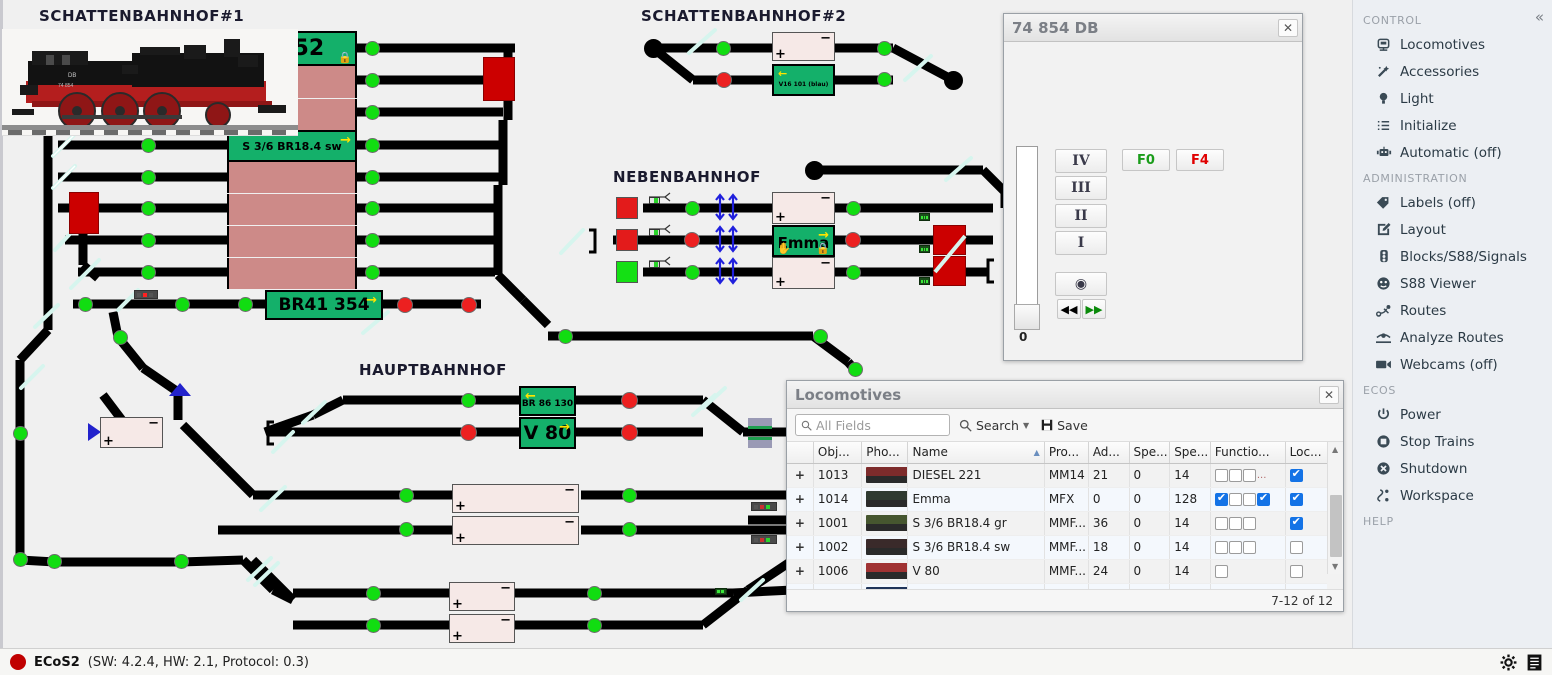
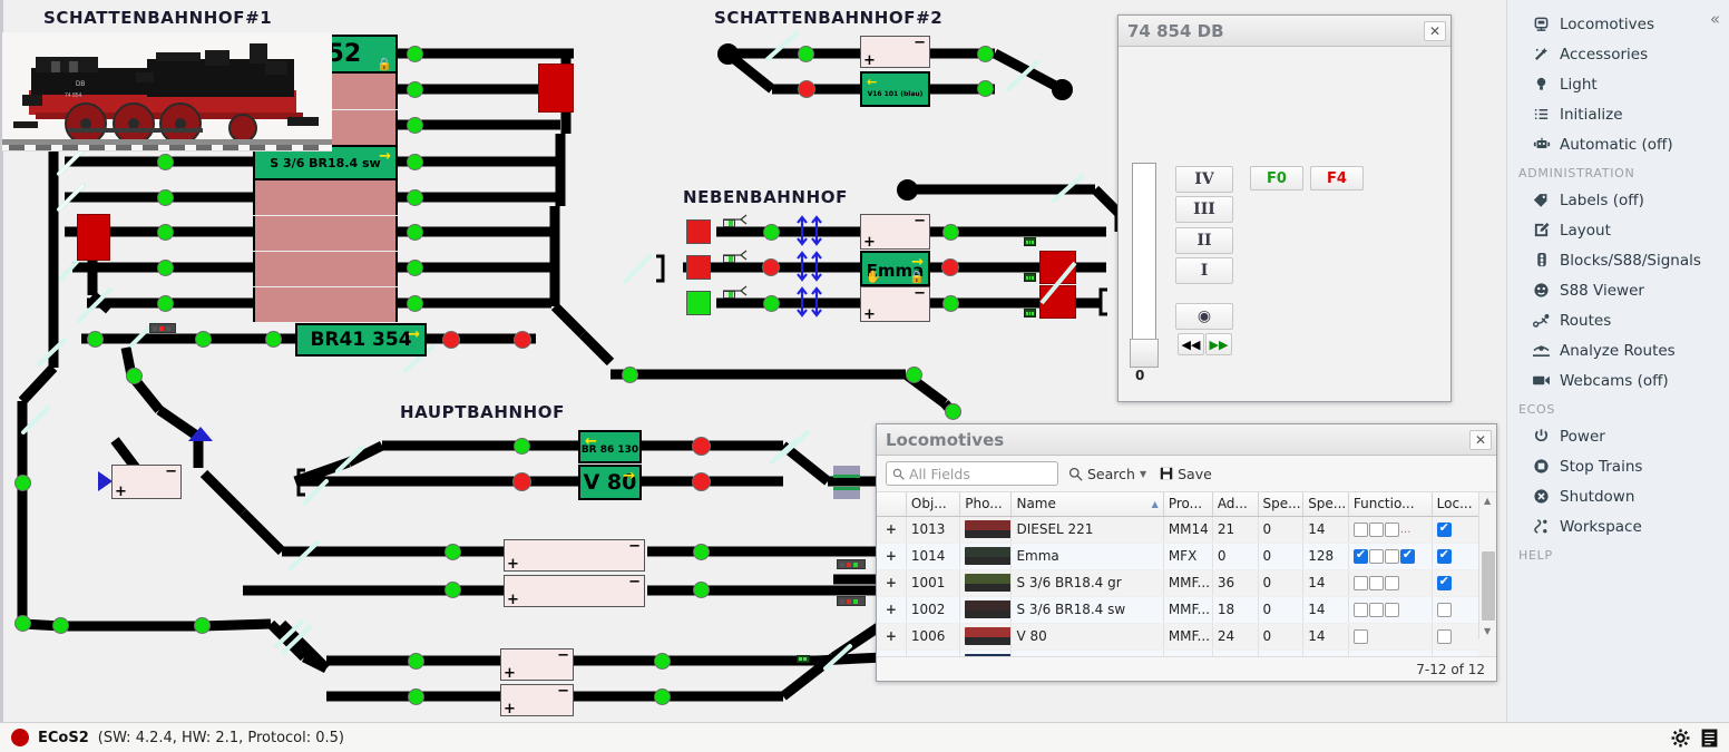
  SCHATTENBAHNHOF#1
  SCHATTENBAHNHOF#2
  NEBENBAHNHOF
  HAUPTBAHNHOF
  🔒
  S 3/6 BR18.4 sw
  →
  BR41 354
  →
  +
  −
  +
  −
  ←
  +
  −
  →
  Emma
  ✋
  🔒
  +
  −
  ←
  BR 86 130
  V 80
  →
  +
  −
  +
  −
  +
  −
  +
  −
  74 854 DB
  ✕
  IV
  III
  II
  I
  ◉
  ◀◀
  ▶▶
  F0
  F4
  0
  Locomotives
  ✕
  All Fields
  Search
  ▼
  Save
  	Obj...	Pho...	Name ▲	Pro...	Ad...	Spe...	Spe...	Functio...	Loc...
  +	1013		DIESEL 221	MM14	21	0	14	...
  +	1014		Emma	MFX	0	0	128
  +	1001		S 3/6 BR18.4 gr	MMF...	36	0	14
  +	1002		S 3/6 BR18.4 sw	MMF...	18	0	14
  +	1006		V 80	MMF...	24	0	14
  ▲
  ▼
  7-12 of 12
  «
- CONTROL
  Locomotives
  Accessories
  Light
  Initialize
  Automatic (off)
  ADMINISTRATION
  Labels (off)
  Layout
  Blocks/S88/Signals
  S88 Viewer
  Routes
  Analyze Routes
  Webcams (off)
  ECOS
  Power
  Stop Trains
  Shutdown
  Workspace
  HELP
  ECoS2
- (SW: 4.2.4, HW: 2.1, Protocol: 0.3)
+ (SW: 4.2.4, HW: 2.1, Protocol: 0.5)
